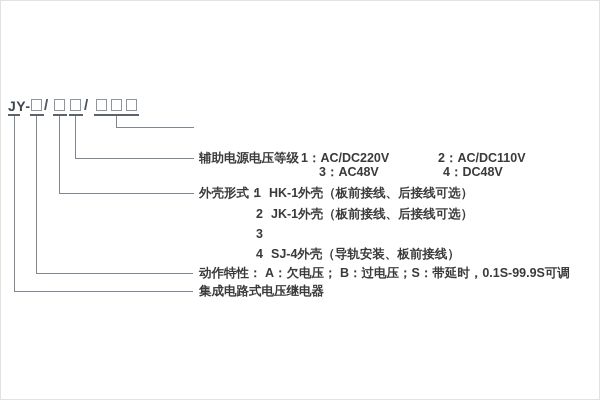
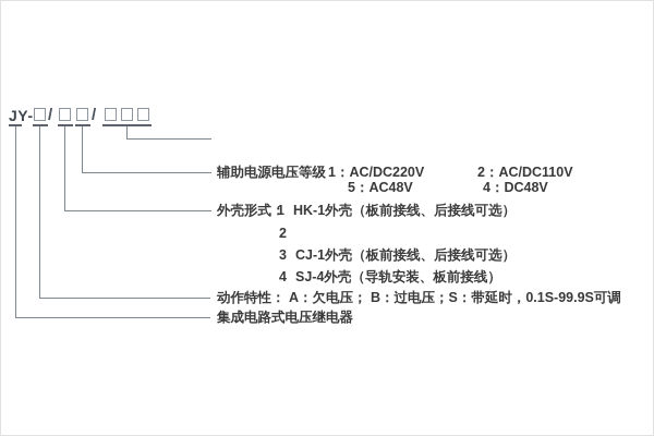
  JY-
  /
  /
  辅助电源电压等级
  1：AC/DC220V
  2：AC/DC110V
- 3：AC48V
+ 5：AC48V
  4：DC48V
  外壳形式：
  1
  HK-1外壳（板前接线、后接线可选）
  2
- JK-1外壳（板前接线、后接线可选）
  3
+ CJ-1外壳（板前接线、后接线可选）
  4
  SJ-4外壳（导轨安装、板前接线）
  动作特性： A：欠电压； B：过电压；S：带延时，0.1S-99.9S可调
  集成电路式电压继电器
